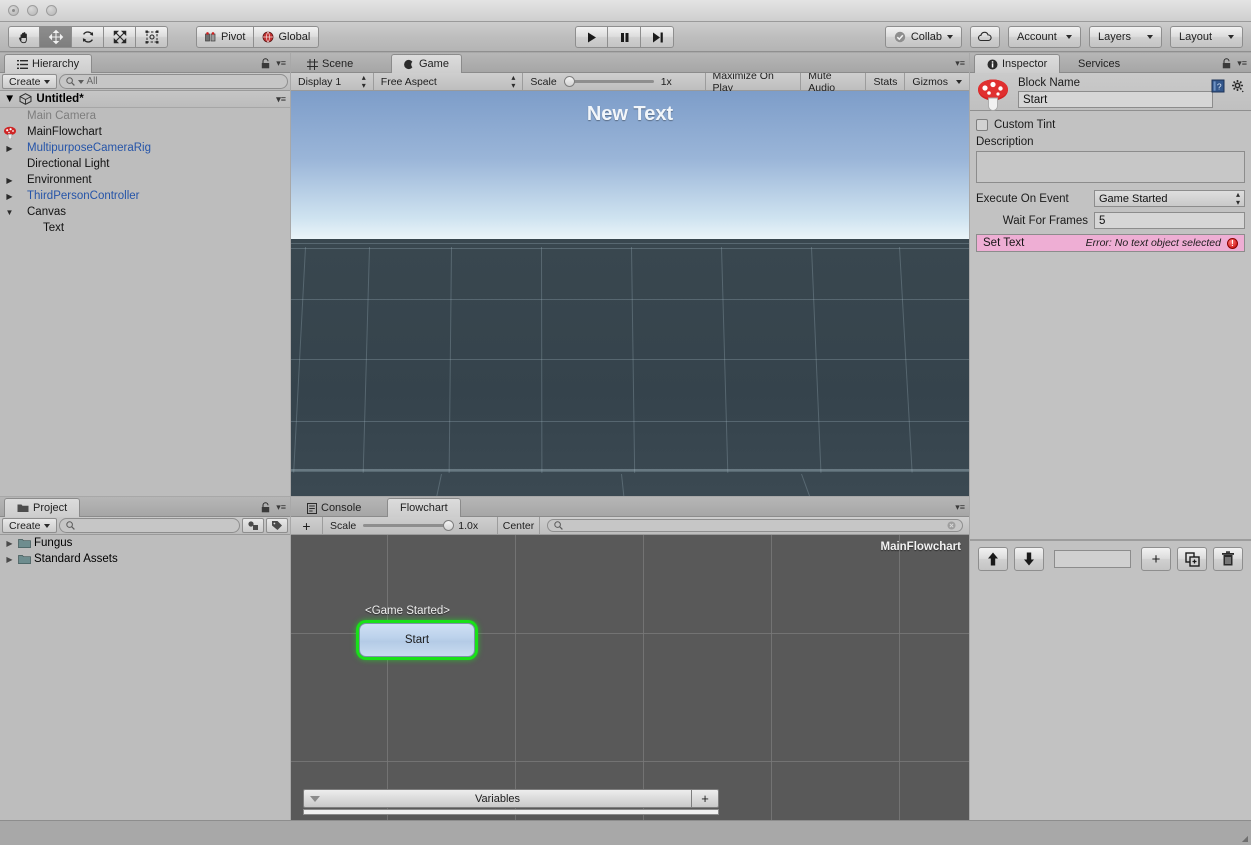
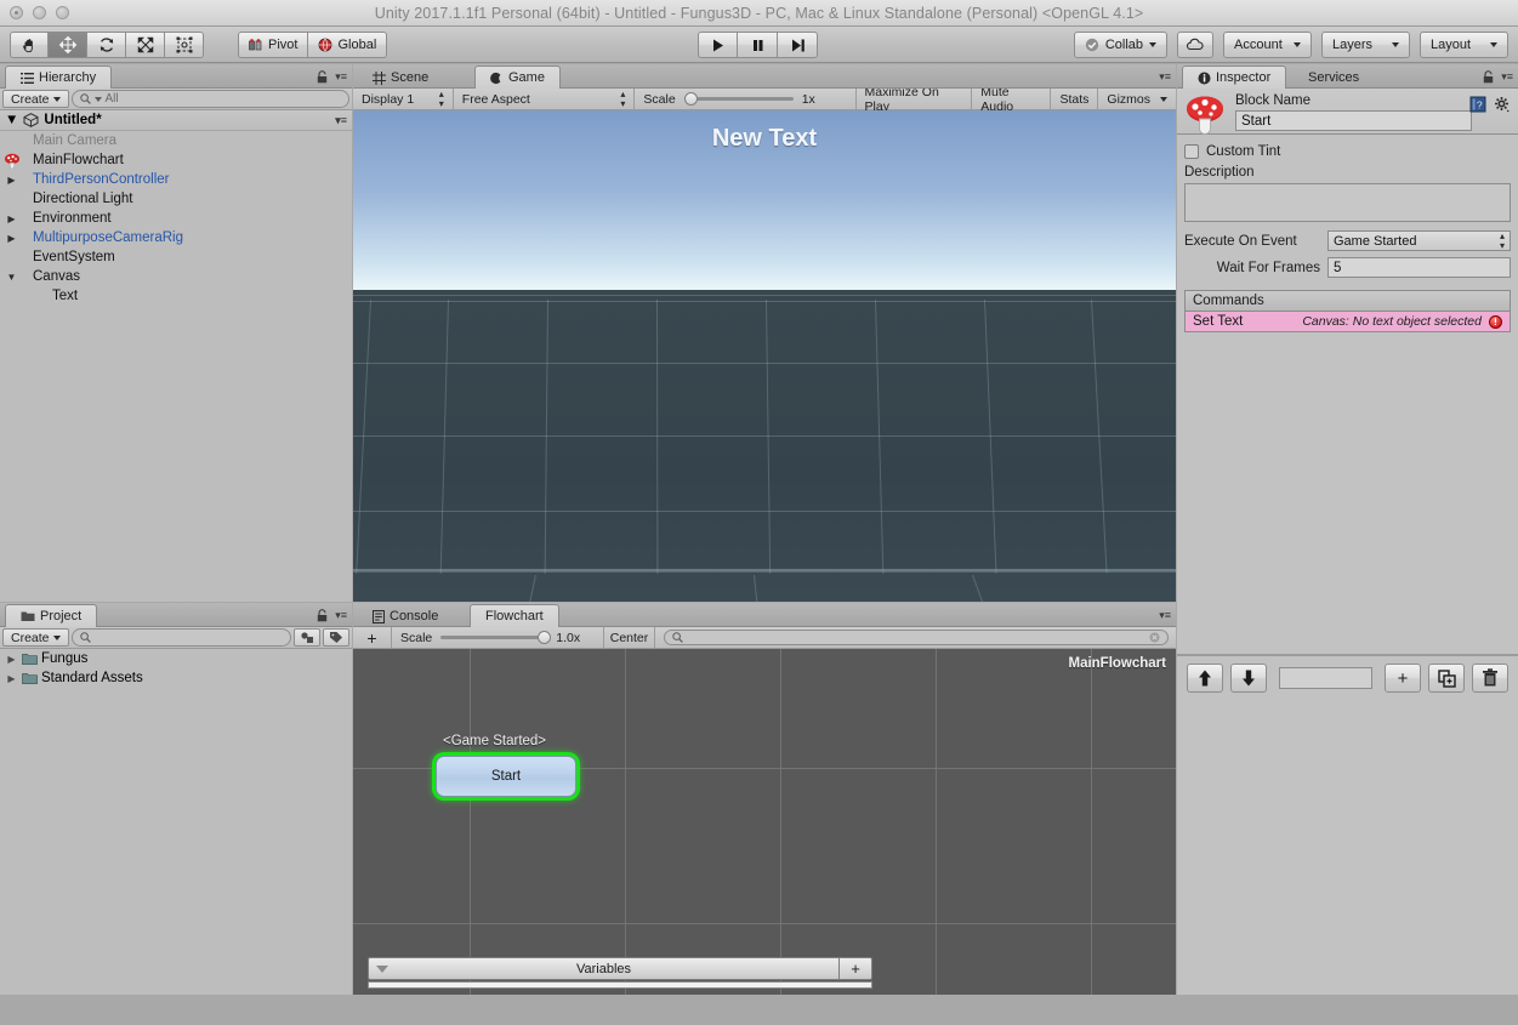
+ Unity 2017.1.1f1 Personal (64bit) - Untitled - Fungus3D - PC, Mac & Linux Standalone (Personal) <OpenGL 4.1>
  Pivot
  Global
  Collab
  Account
  Layers
  Layout
  Hierarchy
  ▾≡
  Create
  All
  ▼
  Untitled*
  ▾≡
  Main Camera
  MainFlowchart
  ▶
- MultipurposeCameraRig
+ ThirdPersonController
  Directional Light
  ▶
  Environment
  ▶
- ThirdPersonController
+ MultipurposeCameraRig
+ EventSystem
  ▼
  Canvas
  Text
  Project
  ▾≡
  Create
  ▶
  Fungus
  ▶
  Standard Assets
  Scene
  Game
  ▾≡
  Display 1
  ▴
  ▾
  Free Aspect
  ▴
  ▾
  Scale
  1x
  Maximize On Play
  Mute Audio
  Stats
  Gizmos
  New Text
  Console
  Flowchart
  ▾≡
  +
  Scale
  1.0x
  Center
  MainFlowchart
  <Game Started>
  Start
  Variables
  +
  Inspector
  Services
  ▾≡
  Block Name
  Start
  ?
  Custom Tint
  Description
  Execute On Event
  Game Started
  ▴
  ▾
  Wait For Frames
  5
+ Commands
  Set Text
- Error: No text object selected
+ Canvas: No text object selected
  !
  +
- ◢
